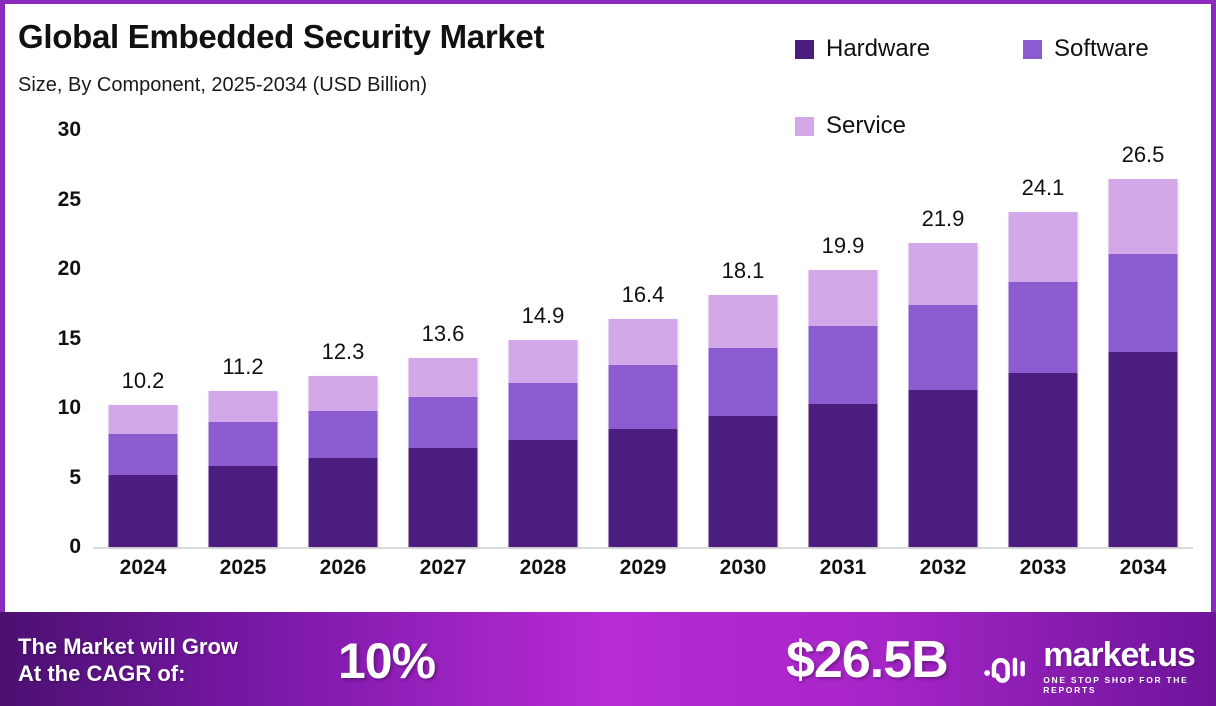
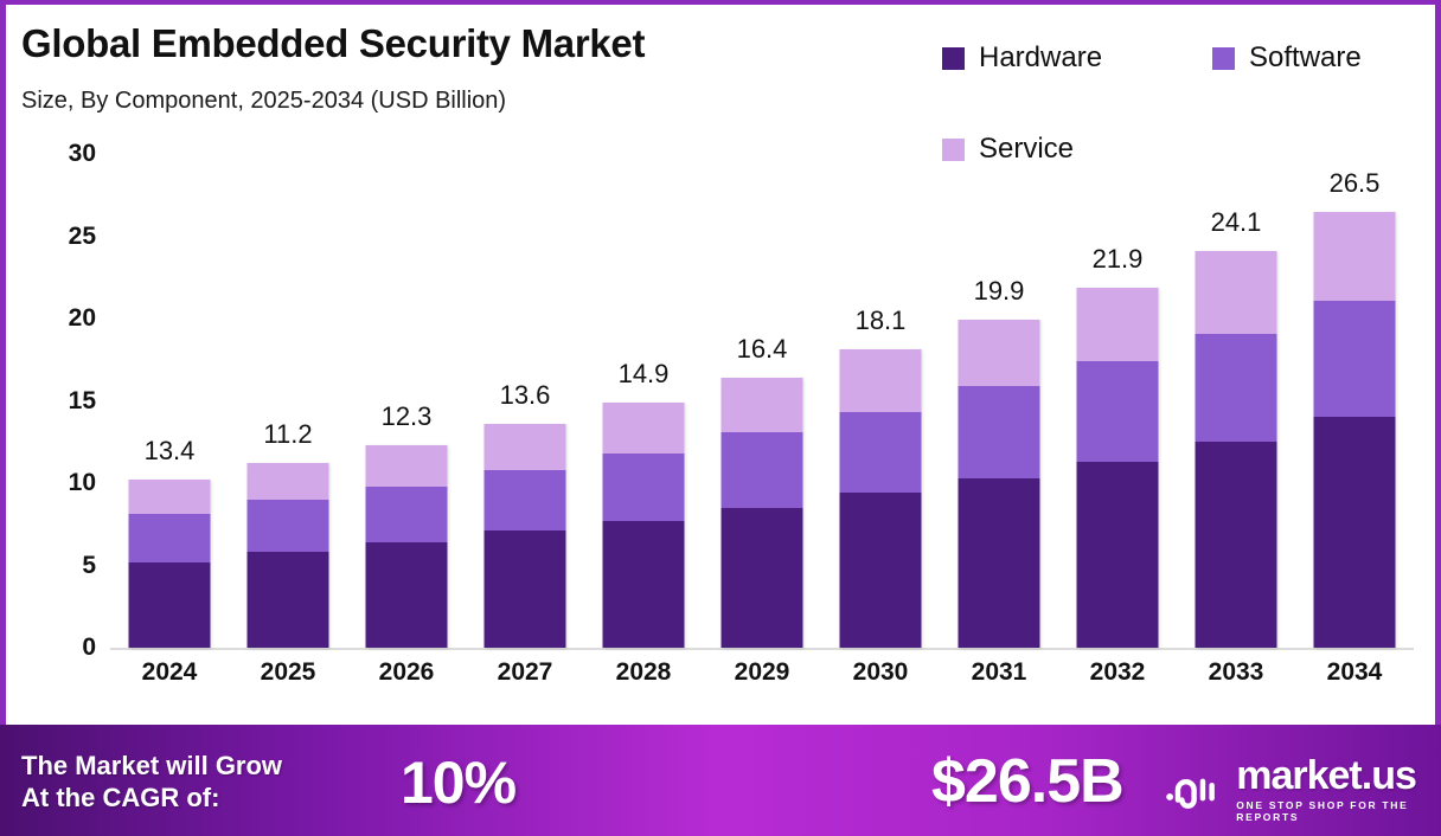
  Global Embedded Security Market
  Size, By Component, 2025-2034 (USD Billion)
  Hardware
  Software
  Service
  0
  5
  10
  15
  20
  25
  30
- 10.2
+ 13.4
  11.2
  12.3
  13.6
  14.9
  16.4
  18.1
  19.9
  21.9
  24.1
  26.5
  2024
  2025
  2026
  2027
  2028
  2029
  2030
  2031
  2032
  2033
  2034
  The Market will Grow
  At the CAGR of:
  10%
  $26.5B
  market.us
  ONE STOP SHOP FOR THE REPORTS
